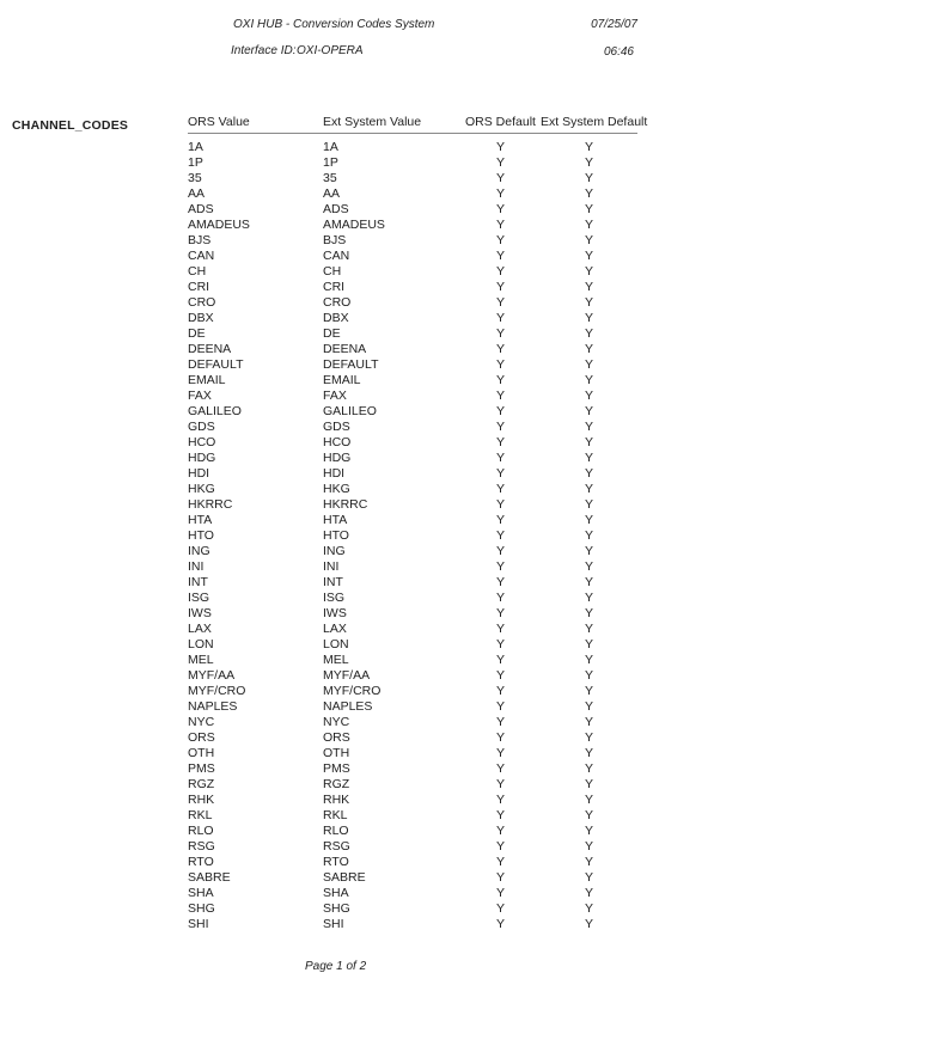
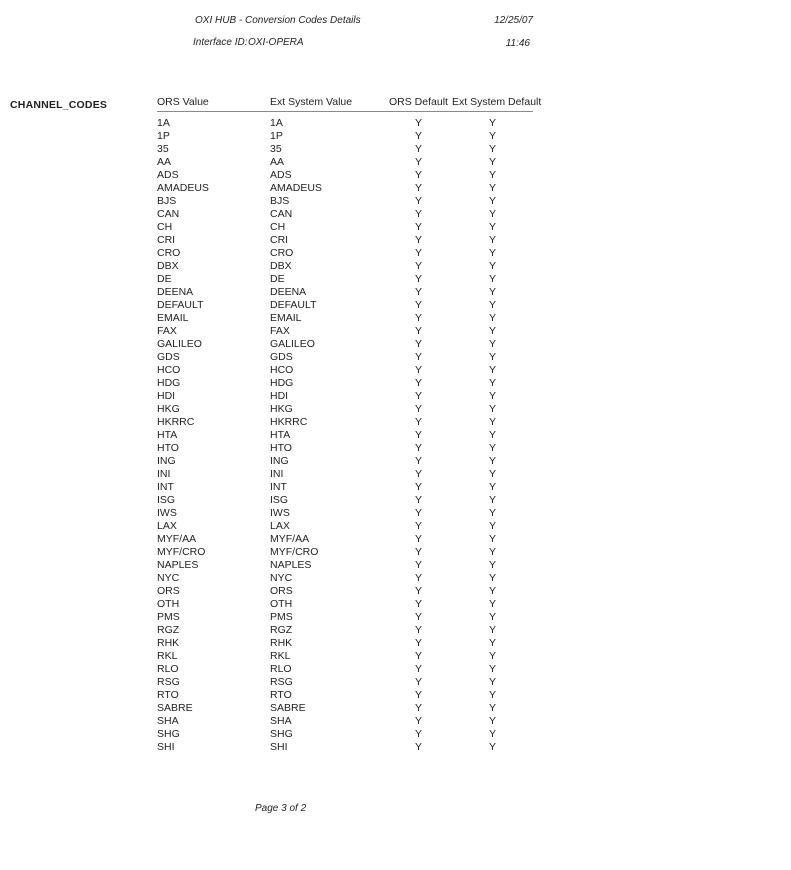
- OXI HUB - Conversion Codes System
+ OXI HUB - Conversion Codes Details
- 07/25/07
+ 12/25/07
  Interface ID:
  OXI-OPERA
- 06:46
+ 11:46
  CHANNEL_CODES
  ORS Value	Ext System Value	ORS Default	Ext System Default
  1A	1A	Y	Y
  1P	1P	Y	Y
  35	35	Y	Y
  AA	AA	Y	Y
  ADS	ADS	Y	Y
  AMADEUS	AMADEUS	Y	Y
  BJS	BJS	Y	Y
  CAN	CAN	Y	Y
  CH	CH	Y	Y
  CRI	CRI	Y	Y
  CRO	CRO	Y	Y
  DBX	DBX	Y	Y
  DE	DE	Y	Y
  DEENA	DEENA	Y	Y
  DEFAULT	DEFAULT	Y	Y
  EMAIL	EMAIL	Y	Y
  FAX	FAX	Y	Y
  GALILEO	GALILEO	Y	Y
  GDS	GDS	Y	Y
  HCO	HCO	Y	Y
  HDG	HDG	Y	Y
  HDI	HDI	Y	Y
  HKG	HKG	Y	Y
  HKRRC	HKRRC	Y	Y
  HTA	HTA	Y	Y
  HTO	HTO	Y	Y
  ING	ING	Y	Y
  INI	INI	Y	Y
  INT	INT	Y	Y
  ISG	ISG	Y	Y
  IWS	IWS	Y	Y
  LAX	LAX	Y	Y
- LON	LON	Y	Y
- MEL	MEL	Y	Y
  MYF/AA	MYF/AA	Y	Y
  MYF/CRO	MYF/CRO	Y	Y
  NAPLES	NAPLES	Y	Y
  NYC	NYC	Y	Y
  ORS	ORS	Y	Y
  OTH	OTH	Y	Y
  PMS	PMS	Y	Y
  RGZ	RGZ	Y	Y
  RHK	RHK	Y	Y
  RKL	RKL	Y	Y
  RLO	RLO	Y	Y
  RSG	RSG	Y	Y
  RTO	RTO	Y	Y
  SABRE	SABRE	Y	Y
  SHA	SHA	Y	Y
  SHG	SHG	Y	Y
  SHI	SHI	Y	Y
- Page 1 of 2
+ Page 3 of 2
